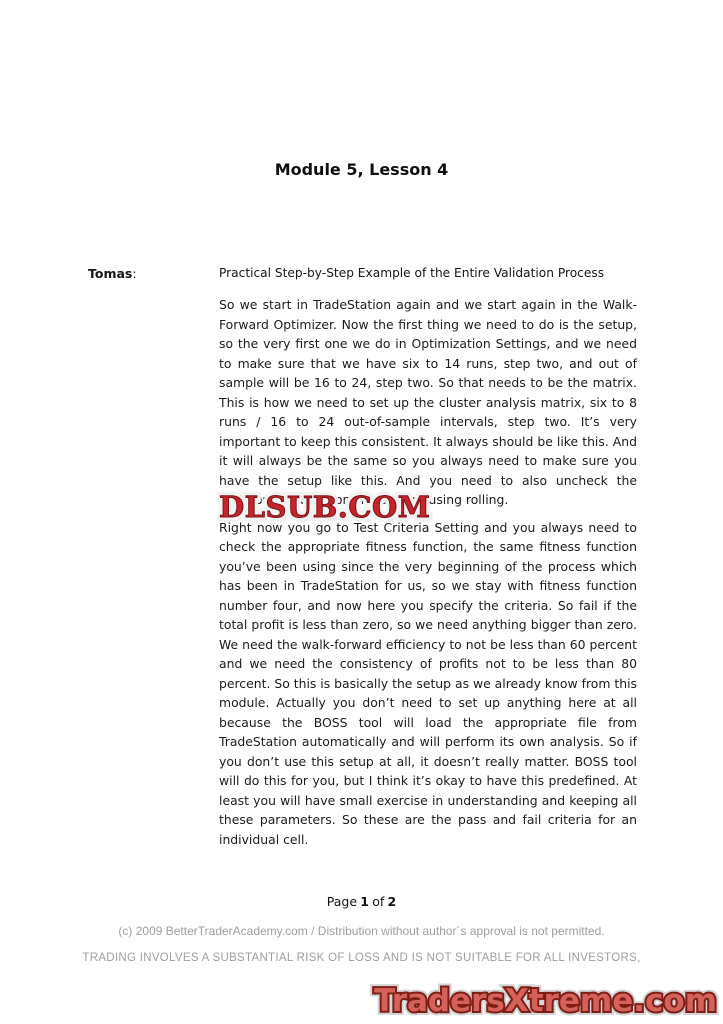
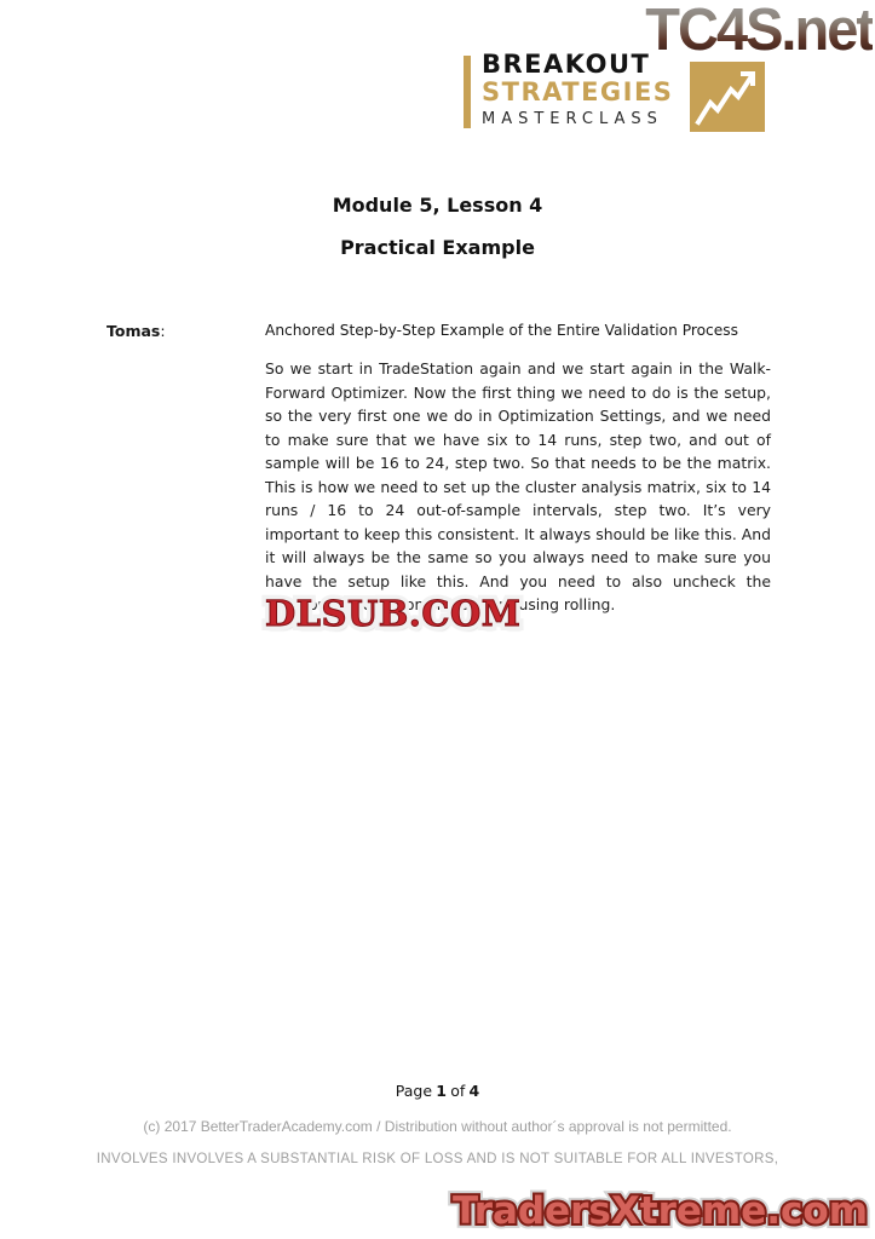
+ BREAKOUT
+ STRATEGIES
+ MASTERCLASS
+ TC4S.net
  Module 5, Lesson 4
+ Practical Example
  Tomas:
- Practical Step-by-Step Example of the Entire Validation Process
+ Anchored Step-by-Step Example of the Entire Validation Process
- So we start in TradeStation again and we start again in the Walk-Forward Optimizer. Now the first thing we need to do is the setup, so the very first one we do in Optimization Settings, and we need to make sure that we have six to 14 runs, step two, and out of sample will be 16 to 24, step two. So that needs to be the matrix. This is how we need to set up the cluster analysis matrix, six to 8 runs / 16 to 24 out-of-sample intervals, step two. It’s very important to keep this consistent. It always should be like this. And it will always be the same so you always need to make sure you have the setup like this. And you need to also uncheck the “Anchored” condition since we’re using rolling.
+ So we start in TradeStation again and we start again in the Walk-Forward Optimizer. Now the first thing we need to do is the setup, so the very first one we do in Optimization Settings, and we need to make sure that we have six to 14 runs, step two, and out of sample will be 16 to 24, step two. So that needs to be the matrix. This is how we need to set up the cluster analysis matrix, six to 14 runs / 16 to 24 out-of-sample intervals, step two. It’s very important to keep this consistent. It always should be like this. And it will always be the same so you always need to make sure you have the setup like this. And you need to also uncheck the “Anchored” condition since we’re using rolling.
- Right now you go to Test Criteria Setting and you always need to check the appropriate fitness function, the same fitness function you’ve been using since the very beginning of the process which has been in TradeStation for us, so we stay with fitness function number four, and now here you specify the criteria. So fail if the total profit is less than zero, so we need anything bigger than zero. We need the walk-forward efficiency to not be less than 60 percent and we need the consistency of profits not to be less than 80 percent. So this is basically the setup as we already know from this module. Actually you don’t need to set up anything here at all because the BOSS tool will load the appropriate file from TradeStation automatically and will perform its own analysis. So if you don’t use this setup at all, it doesn’t really matter. BOSS tool will do this for you, but I think it’s okay to have this predefined. At least you will have small exercise in understanding and keeping all these parameters. So these are the pass and fail criteria for an individual cell.
  DLSUB.COM
- Page 1 of 2
+ Page 1 of 4
- (c) 2009 BetterTraderAcademy.com / Distribution without author´s approval is not permitted.
+ (c) 2017 BetterTraderAcademy.com / Distribution without author´s approval is not permitted.
- TRADING INVOLVES A SUBSTANTIAL RISK OF LOSS AND IS NOT SUITABLE FOR ALL INVESTORS,
+ INVOLVES INVOLVES A SUBSTANTIAL RISK OF LOSS AND IS NOT SUITABLE FOR ALL INVESTORS,
  TradersXtreme.com
